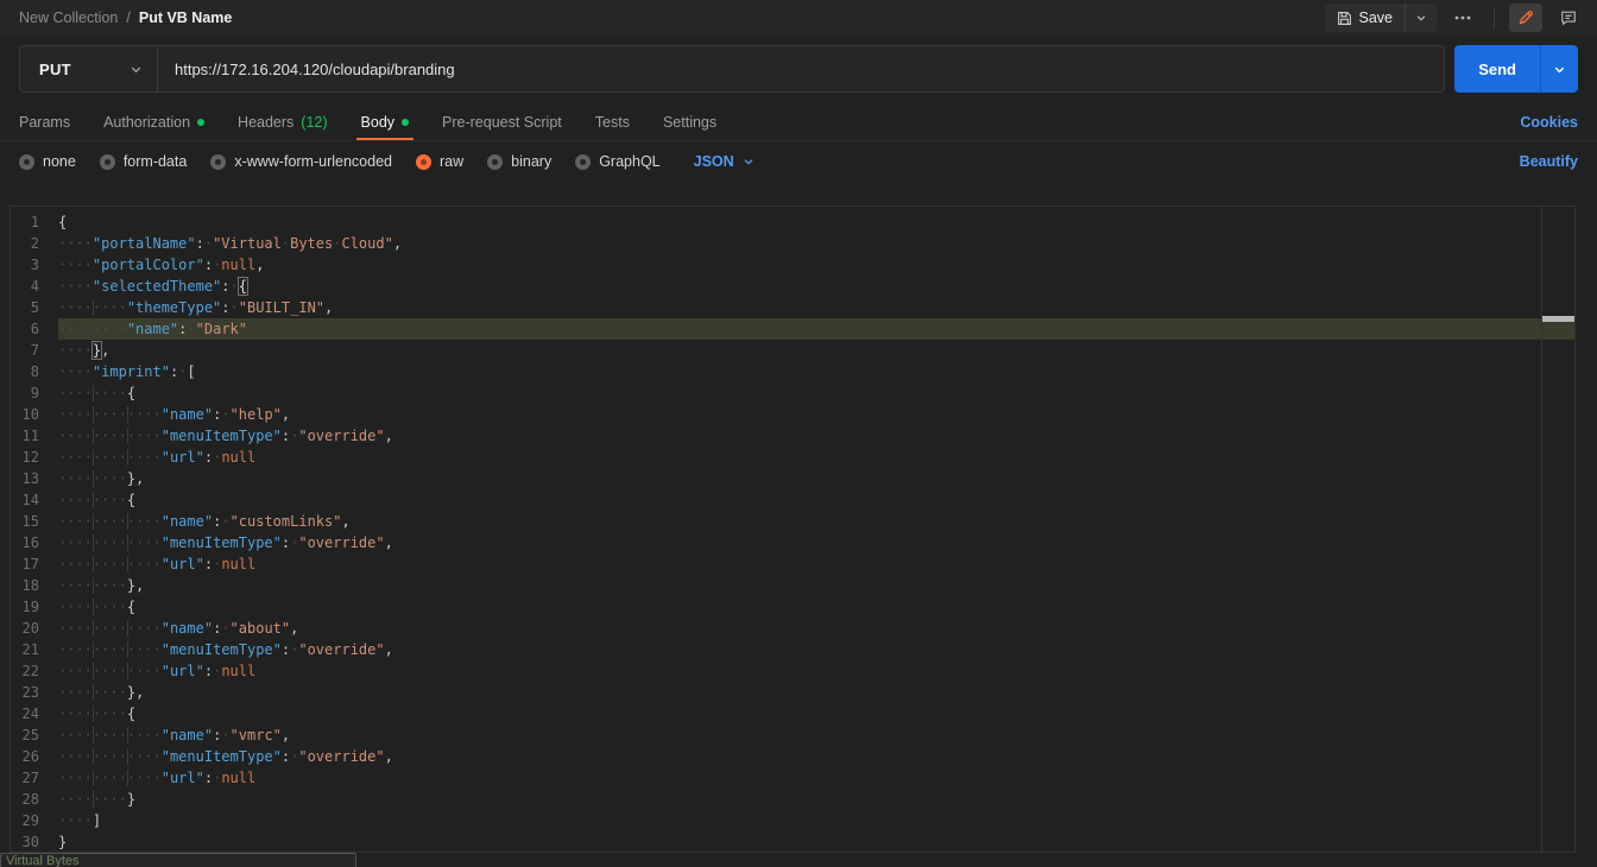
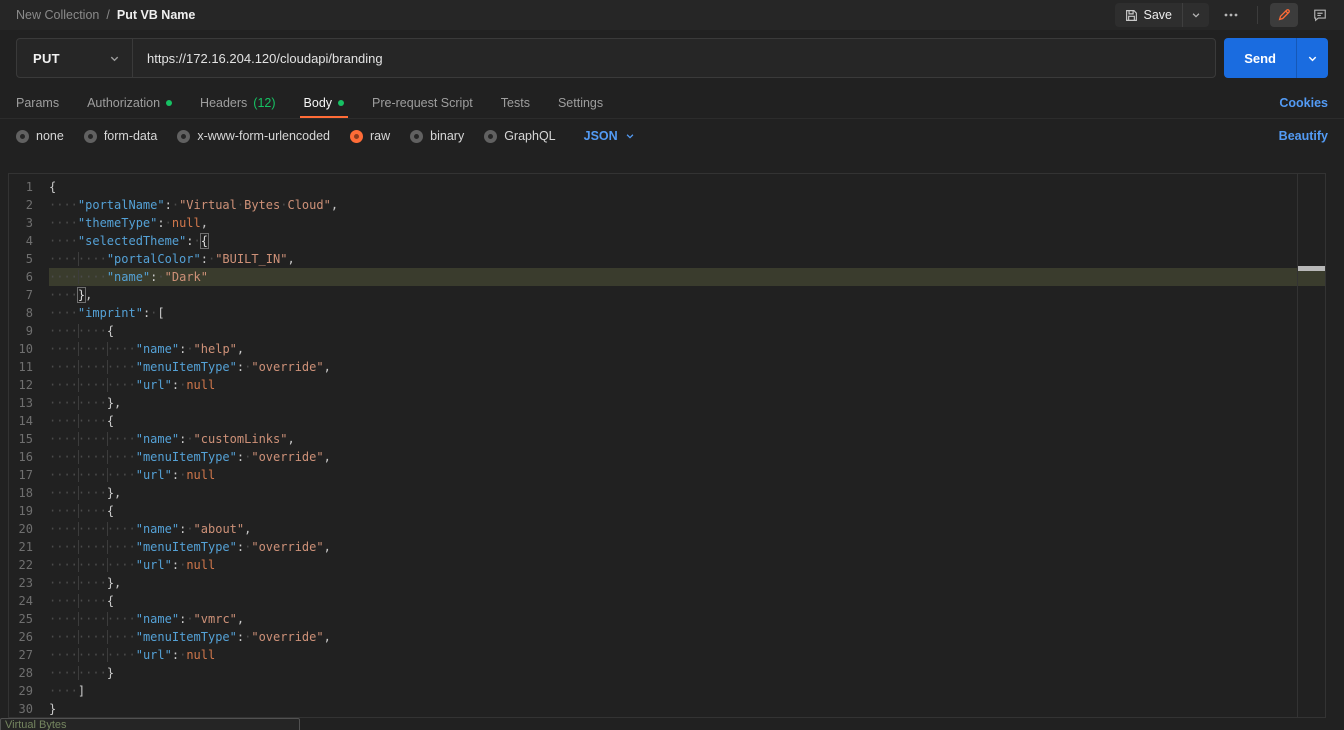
  New Collection
  /
  Put VB Name
  Save
  PUT
  https://172.16.204.120/cloudapi/branding
  Send
  Params
  Authorization
  Headers
  (12)
  Body
  Pre-request Script
  Tests
  Settings
  Cookies
  none
  form-data
  x-www-form-urlencoded
  raw
  binary
  GraphQL
  JSON
  Beautify
  1
  {
  2
  ····"portalName":·"Virtual·Bytes·Cloud",
  3
- ····"portalColor":·null,
+ ····"themeType":·null,
  4
  ····"selectedTheme":·{
  5
- ········"themeType":·"BUILT_IN",
+ ········"portalColor":·"BUILT_IN",
  6
  ········"name": "Dark"
  7
  ····},
  8
  ····"imprint":·[
  9
  ········{
  10
  ············"name":·"help",
  11
  ············"menuItemType":·"override",
  12
  ············"url":·null
  13
  ········},
  14
  ········{
  15
  ············"name":·"customLinks",
  16
  ············"menuItemType":·"override",
  17
  ············"url":·null
  18
  ········},
  19
  ········{
  20
  ············"name":·"about",
  21
  ············"menuItemType":·"override",
  22
  ············"url":·null
  23
  ········},
  24
  ········{
  25
  ············"name":·"vmrc",
  26
  ············"menuItemType":·"override",
  27
  ············"url":·null
  28
  ········}
  29
  ····]
  30
  }
  Virtual Bytes
